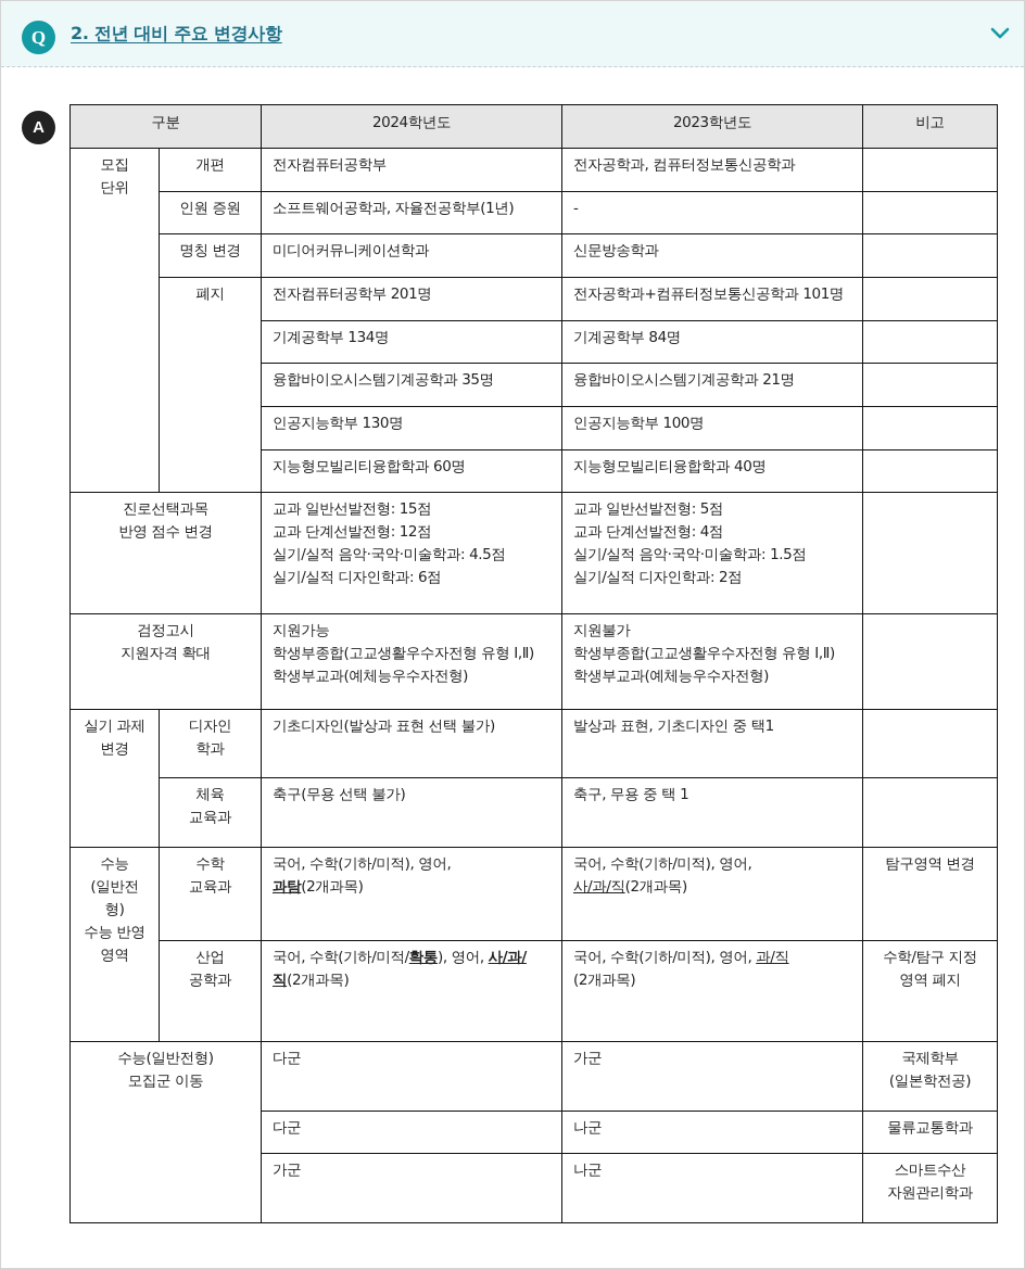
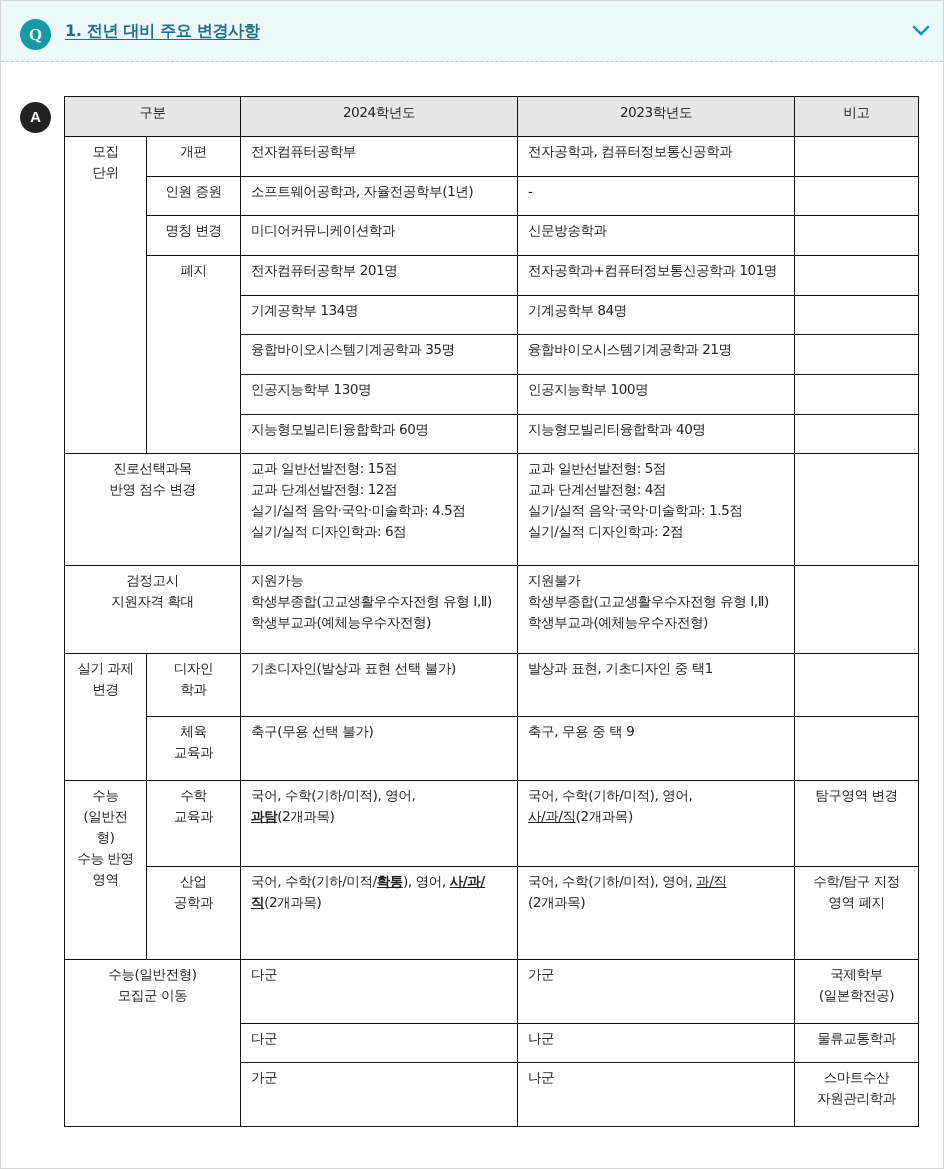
  Q
- 2. 전년 대비 주요 변경사항
+ 1. 전년 대비 주요 변경사항
  A
  구분	2024학년도	2023학년도	비고
  모집 단위	개편	전자컴퓨터공학부	전자공학과, 컴퓨터정보통신공학과
  인원 증원	소프트웨어공학과, 자율전공학부(1년)	-
  명칭 변경	미디어커뮤니케이션학과	신문방송학과
  폐지	전자컴퓨터공학부 201명	전자공학과+컴퓨터정보통신공학과 101명
  기계공학부 134명	기계공학부 84명
  융합바이오시스템기계공학과 35명	융합바이오시스템기계공학과 21명
  인공지능학부 130명	인공지능학부 100명
  지능형모빌리티융합학과 60명	지능형모빌리티융합학과 40명
  진로선택과목 반영 점수 변경	교과 일반선발전형: 15점 교과 단계선발전형: 12점 실기/실적 음악·국악·미술학과: 4.5점 실기/실적 디자인학과: 6점	교과 일반선발전형: 5점 교과 단계선발전형: 4점 실기/실적 음악·국악·미술학과: 1.5점 실기/실적 디자인학과: 2점
  검정고시 지원자격 확대	지원가능 학생부종합(고교생활우수자전형 유형 Ⅰ,Ⅱ) 학생부교과(예체능우수자전형)	지원불가 학생부종합(고교생활우수자전형 유형 Ⅰ,Ⅱ) 학생부교과(예체능우수자전형)
  실기 과제 변경	디자인 학과	기초디자인(발상과 표현 선택 불가)	발상과 표현, 기초디자인 중 택1
- 체육 교육과	축구(무용 선택 불가)	축구, 무용 중 택 1
+ 체육 교육과	축구(무용 선택 불가)	축구, 무용 중 택 9
  수능 (일반전형) 수능 반영 영역	수학 교육과	국어, 수학(기하/미적), 영어, 과탐(2개과목)	국어, 수학(기하/미적), 영어, 사/과/직(2개과목)	탐구영역 변경
  산업 공학과	국어, 수학(기하/미적/확통), 영어, 사/과/직(2개과목)	국어, 수학(기하/미적), 영어, 과/직(2개과목)	수학/탐구 지정 영역 폐지
  수능(일반전형) 모집군 이동	다군	가군	국제학부 (일본학전공)
  다군	나군	물류교통학과
  가군	나군	스마트수산 자원관리학과
